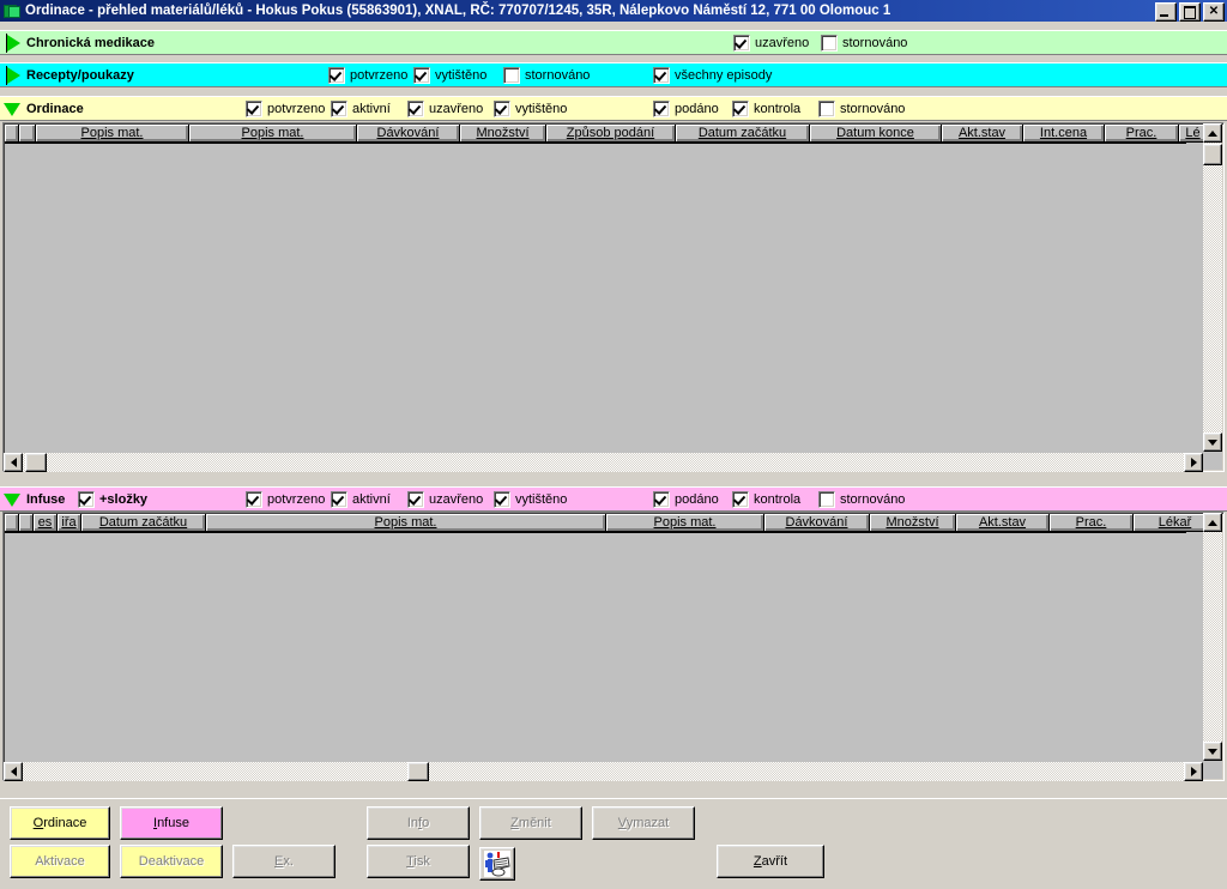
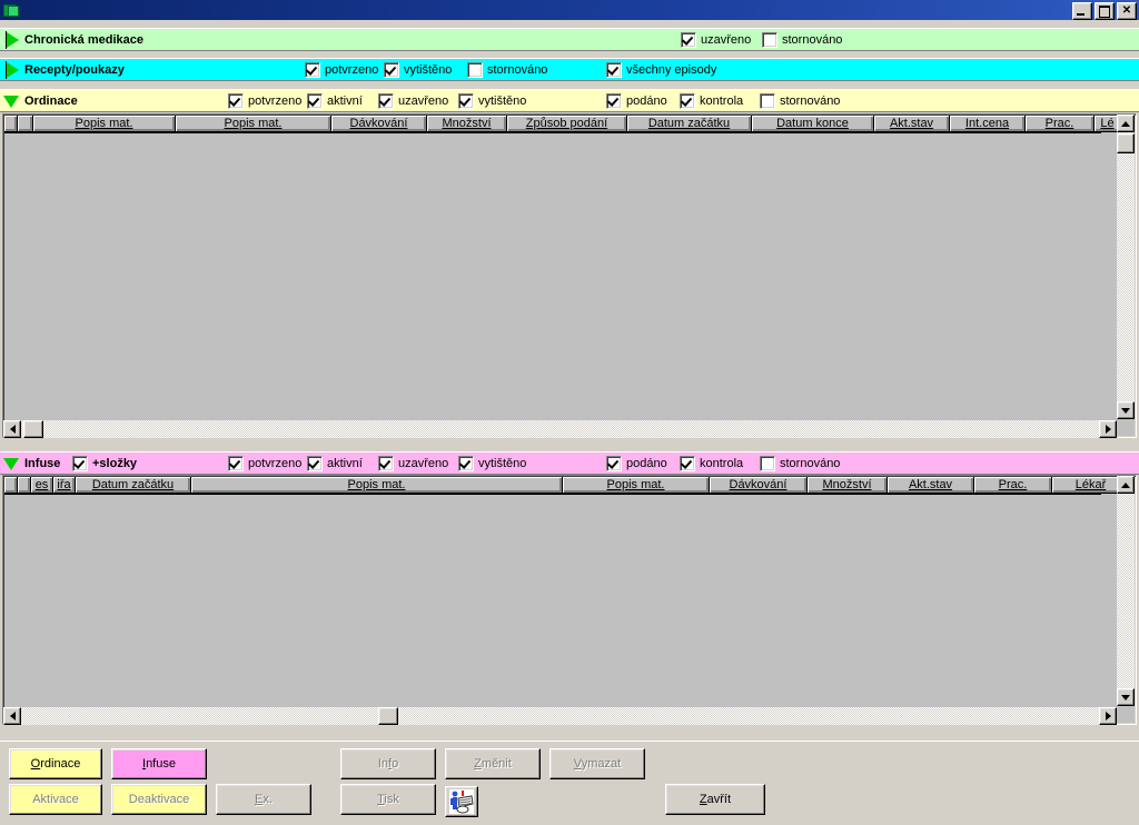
- Ordinace - přehled materiálů/léků - Hokus Pokus (55863901), XNAL, RČ: 770707/1245, 35R, Nálepkovo Náměstí 12, 771 00 Olomouc 1
  ✕
  Chronická medikace
  uzavřeno
  stornováno
  Recepty/poukazy
  potvrzeno
  vytištěno
  stornováno
  všechny episody
  Ordinace
  potvrzeno
  aktivní
  uzavřeno
  vytištěno
  podáno
  kontrola
  stornováno
  Popis mat.
  Popis mat.
  Dávkování
  Množství
  Způsob podání
  Datum začátku
  Datum konce
  Akt.stav
  Int.cena
  Prac.
  Lé
  Infuse
  +složky
  potvrzeno
  aktivní
  uzavřeno
  vytištěno
  podáno
  kontrola
  stornováno
  es
  iřa
  Datum začátku
  Popis mat.
  Popis mat.
  Dávkování
  Množství
  Akt.stav
  Prac.
  Lékař
  Ordinace
  Infuse
  Info
  Změnit
  Vymazat
  Aktivace
  Deaktivace
  Ex.
  Tisk
  Zavřít
